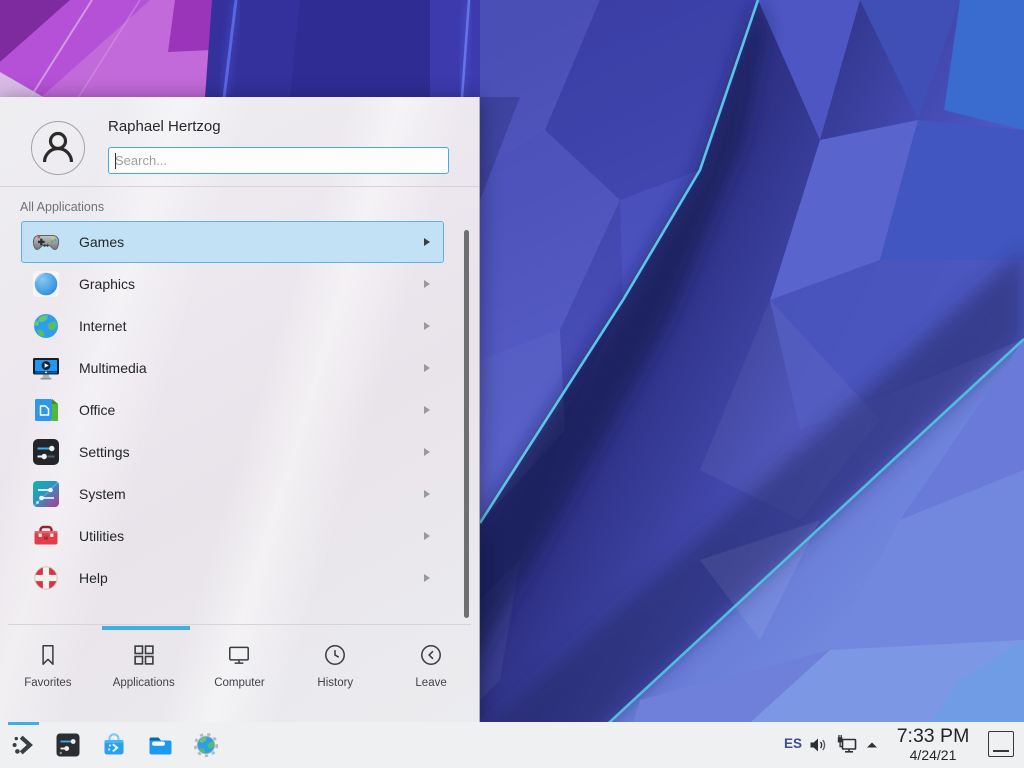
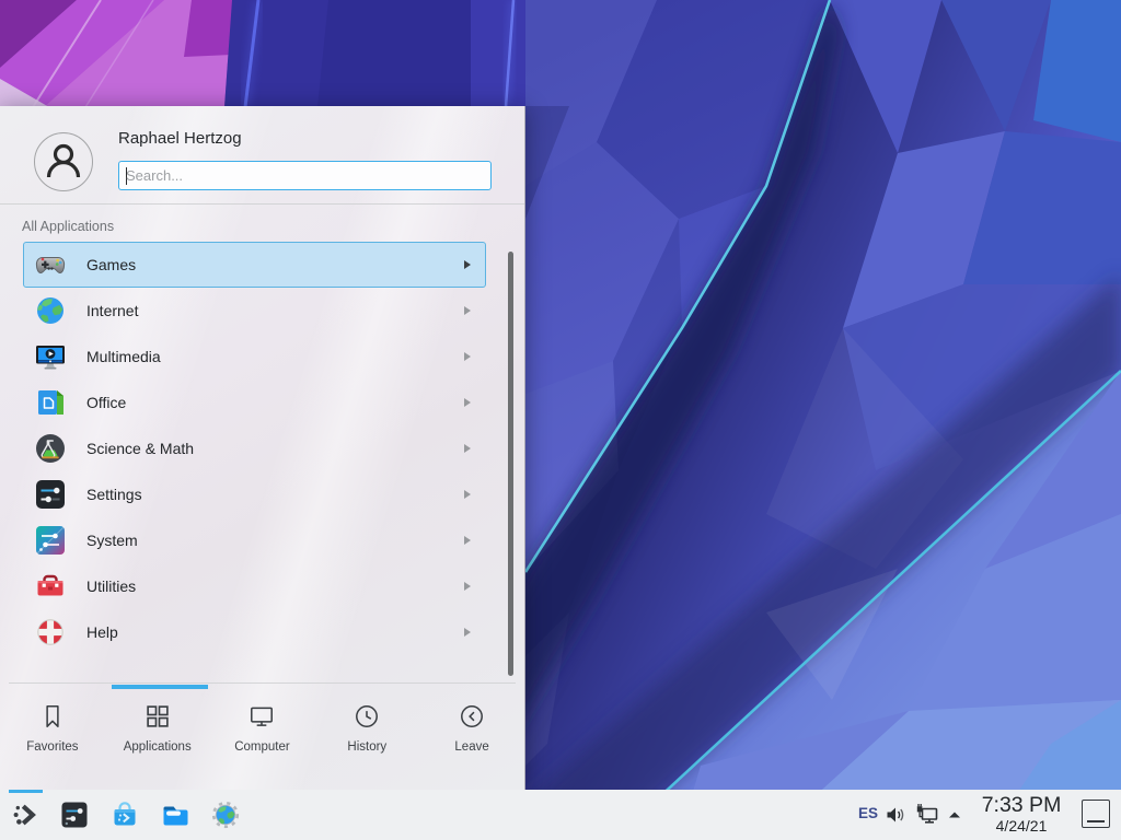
  Raphael Hertzog
  Search...
  All Applications
  Games
- Graphics
  Internet
  Multimedia
  Office
+ Science & Math
  Settings
  System
  Utilities
  Help
  Favorites
  Applications
  Computer
  History
  Leave
  ES
  7:33 PM
  4/24/21
